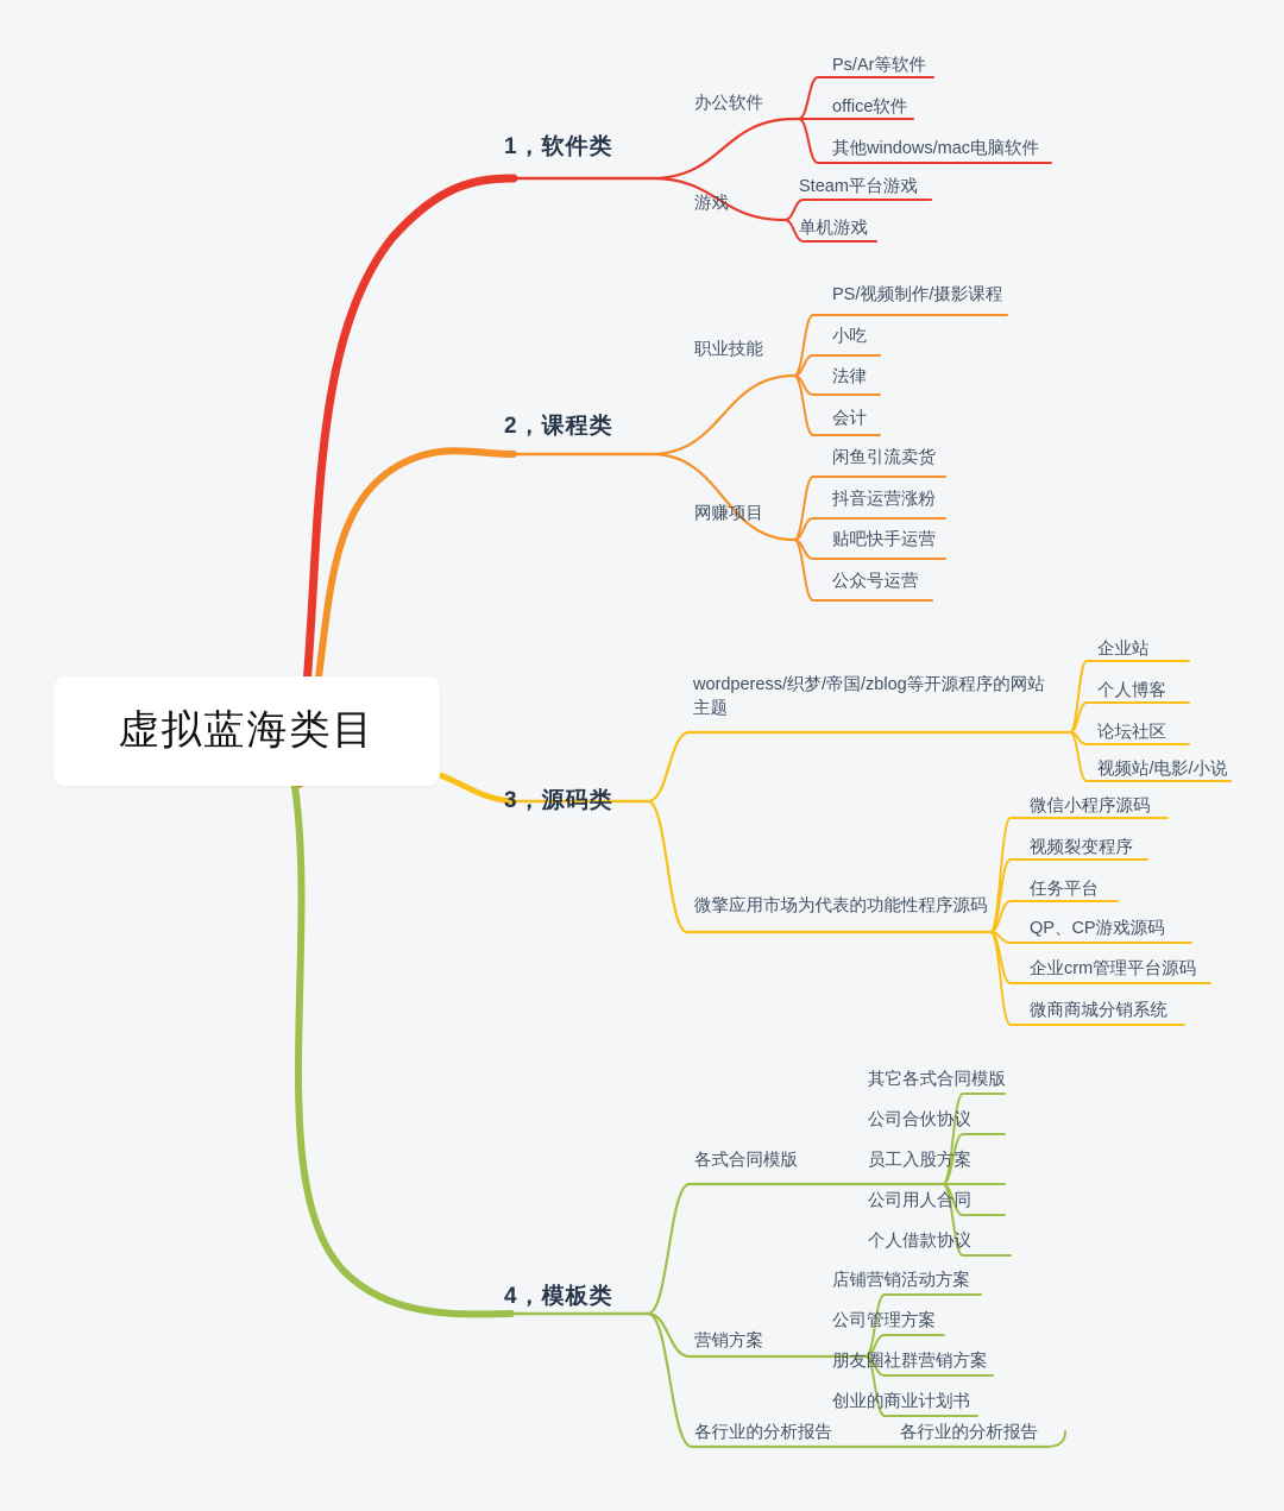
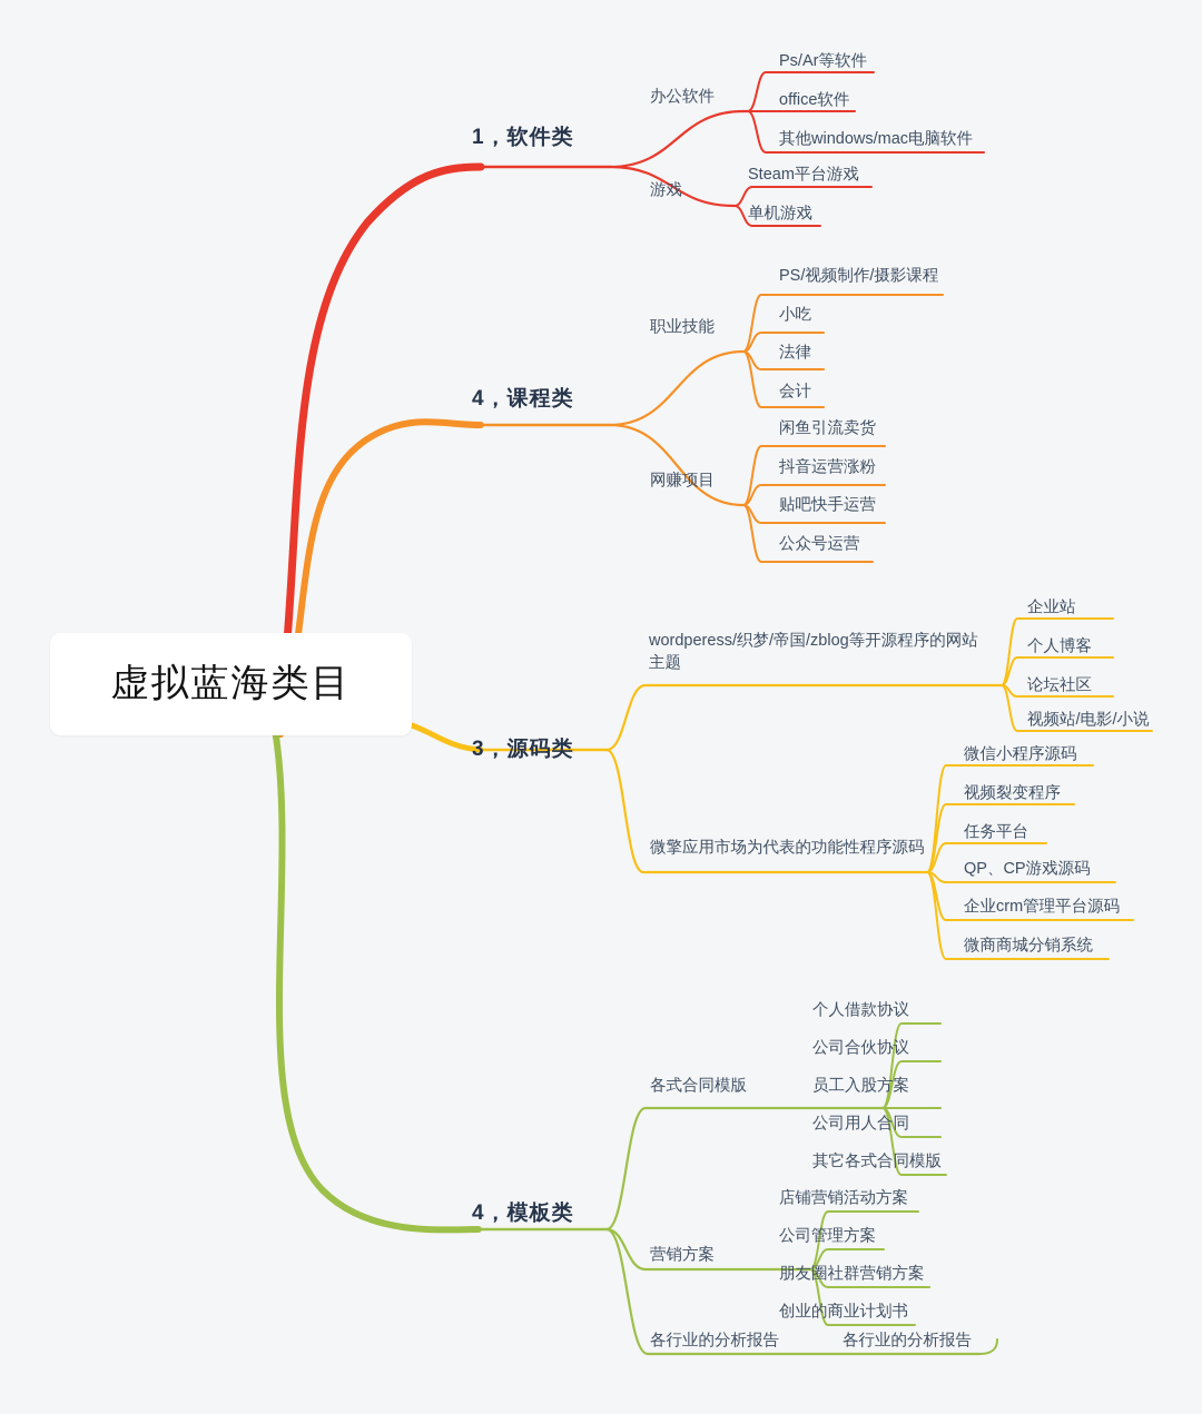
  虚拟蓝海类目
  1，软件类
  办公软件
  Ps/Ar等软件
  office软件
  其他windows/mac电脑软件
  游戏
  Steam平台游戏
  单机游戏
- 2，课程类
+ 4，课程类
  职业技能
  PS/视频制作/摄影课程
  小吃
  法律
  会计
  网赚项目
  闲鱼引流卖货
  抖音运营涨粉
  贴吧快手运营
  公众号运营
  3，源码类
  wordperess/织梦/帝国/zblog等开源程序的网站主题
  企业站
  个人博客
  论坛社区
  视频站/电影/小说
  微擎应用市场为代表的功能性程序源码
  微信小程序源码
  视频裂变程序
  任务平台
  QP、CP游戏源码
  企业crm管理平台源码
  微商商城分销系统
  4，模板类
  各式合同模版
- 其它各式合同模版
+ 个人借款协议
  公司合伙协议
  员工入股方案
  公司用人合同
- 个人借款协议
+ 其它各式合同模版
  营销方案
  店铺营销活动方案
  公司管理方案
  朋友圈社群营销方案
  创业的商业计划书
  各行业的分析报告
  各行业的分析报告
